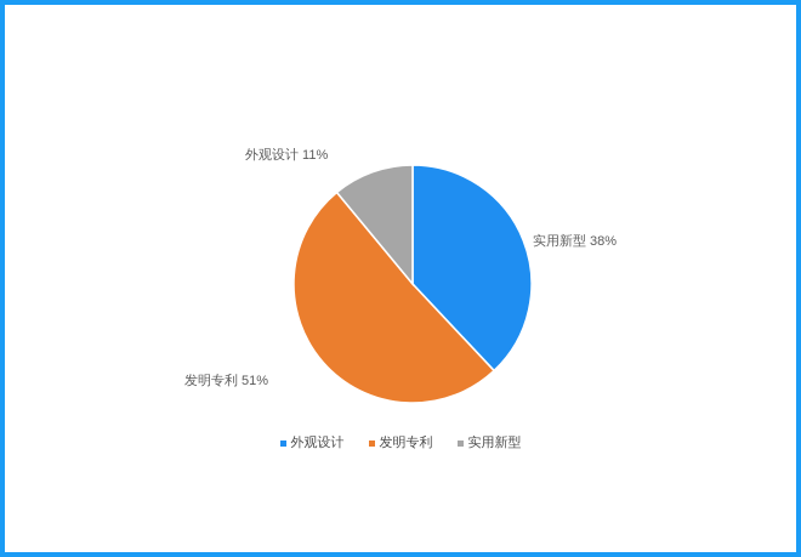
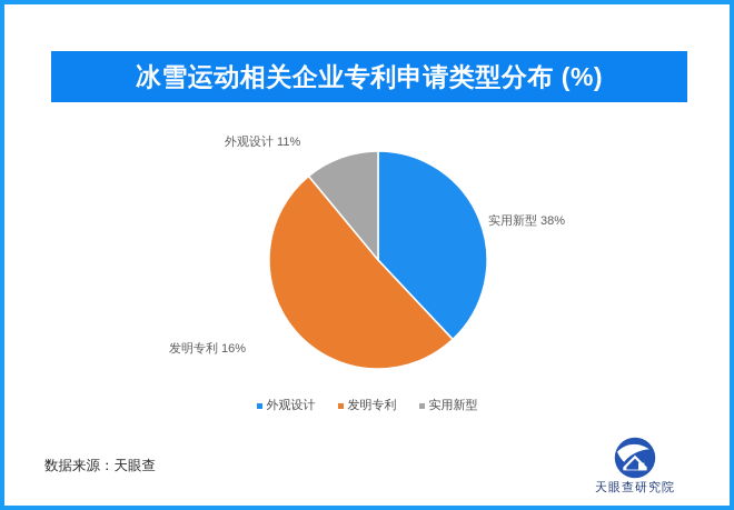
+ 冰雪运动相关企业专利申请类型分布 (%)
  外观设计 11%
  实用新型 38%
- 发明专利 51%
+ 发明专利 16%
  外观设计
  发明专利
  实用新型
+ 数据来源：天眼查
+ 天眼查研究院
